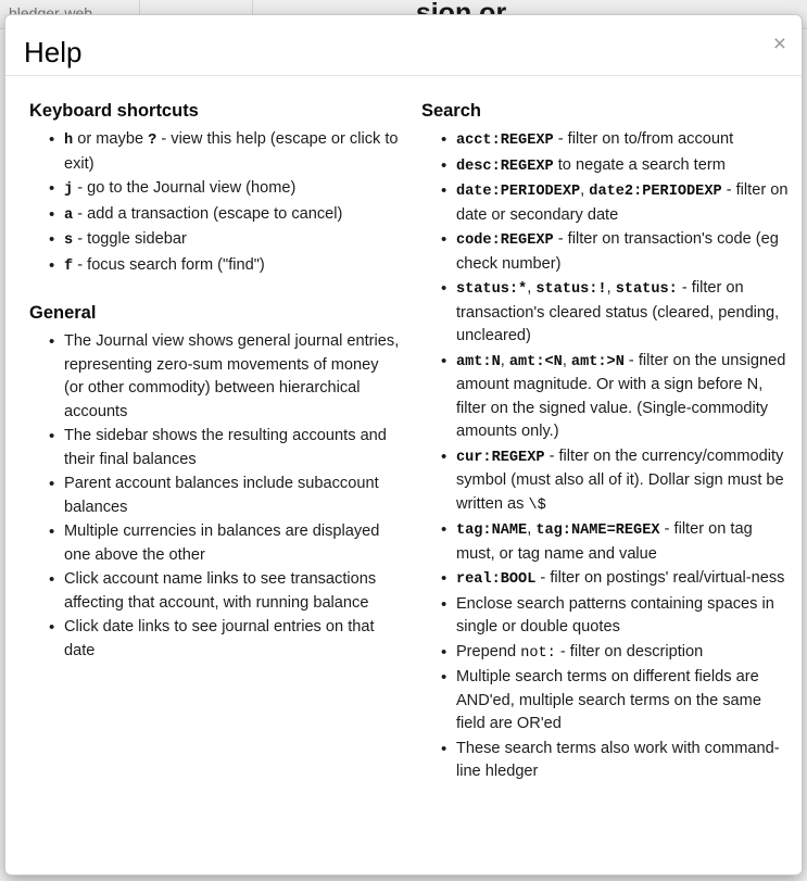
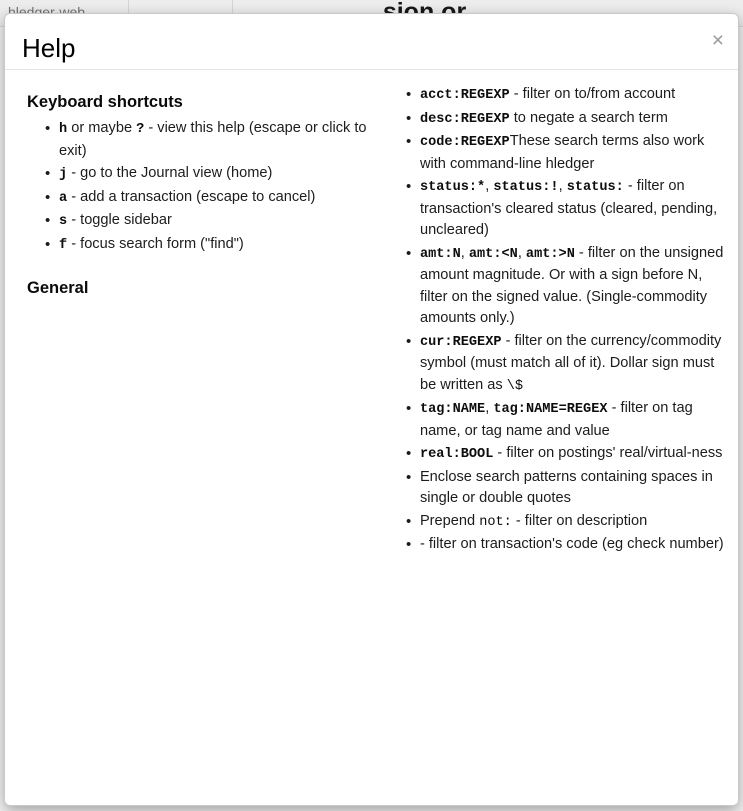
  hledger-web
  ...sion or...
  Help
  ×
  Keyboard shortcuts
  h or maybe ? - view this help (escape or click to exit)
  j - go to the Journal view (home)
  a - add a transaction (escape to cancel)
  s - toggle sidebar
  f - focus search form ("find")
  General
- The Journal view shows general journal entries, representing zero-sum movements of money (or other commodity) between hierarchical accounts
- The sidebar shows the resulting accounts and their final balances
- Parent account balances include subaccount balances
- Multiple currencies in balances are displayed one above the other
- Click account name links to see transactions affecting that account, with running balance
- Click date links to see journal entries on that date
- Search
  acct:REGEXP - filter on to/from account
  desc:REGEXP to negate a search term
- date:PERIODEXP, date2:PERIODEXP - filter on date or secondary date
- code:REGEXP - filter on transaction's code (eg check number)
+ code:REGEXPThese search terms also work with command-line hledger
  status:*, status:!, status: - filter on transaction's cleared status (cleared, pending, uncleared)
  amt:N, amt:<N, amt:>N - filter on the unsigned amount magnitude. Or with a sign before N, filter on the signed value. (Single-commodity amounts only.)
- cur:REGEXP - filter on the currency/commodity symbol (must also all of it). Dollar sign must be written as \$
+ cur:REGEXP - filter on the currency/commodity symbol (must match all of it). Dollar sign must be written as \$
- tag:NAME, tag:NAME=REGEX - filter on tag must, or tag name and value
+ tag:NAME, tag:NAME=REGEX - filter on tag name, or tag name and value
  real:BOOL - filter on postings' real/virtual-ness
  Enclose search patterns containing spaces in single or double quotes
  Prepend not: - filter on description
- Multiple search terms on different fields are AND'ed, multiple search terms on the same field are OR'ed
- These search terms also work with command-line hledger
+ - filter on transaction's code (eg check number)
